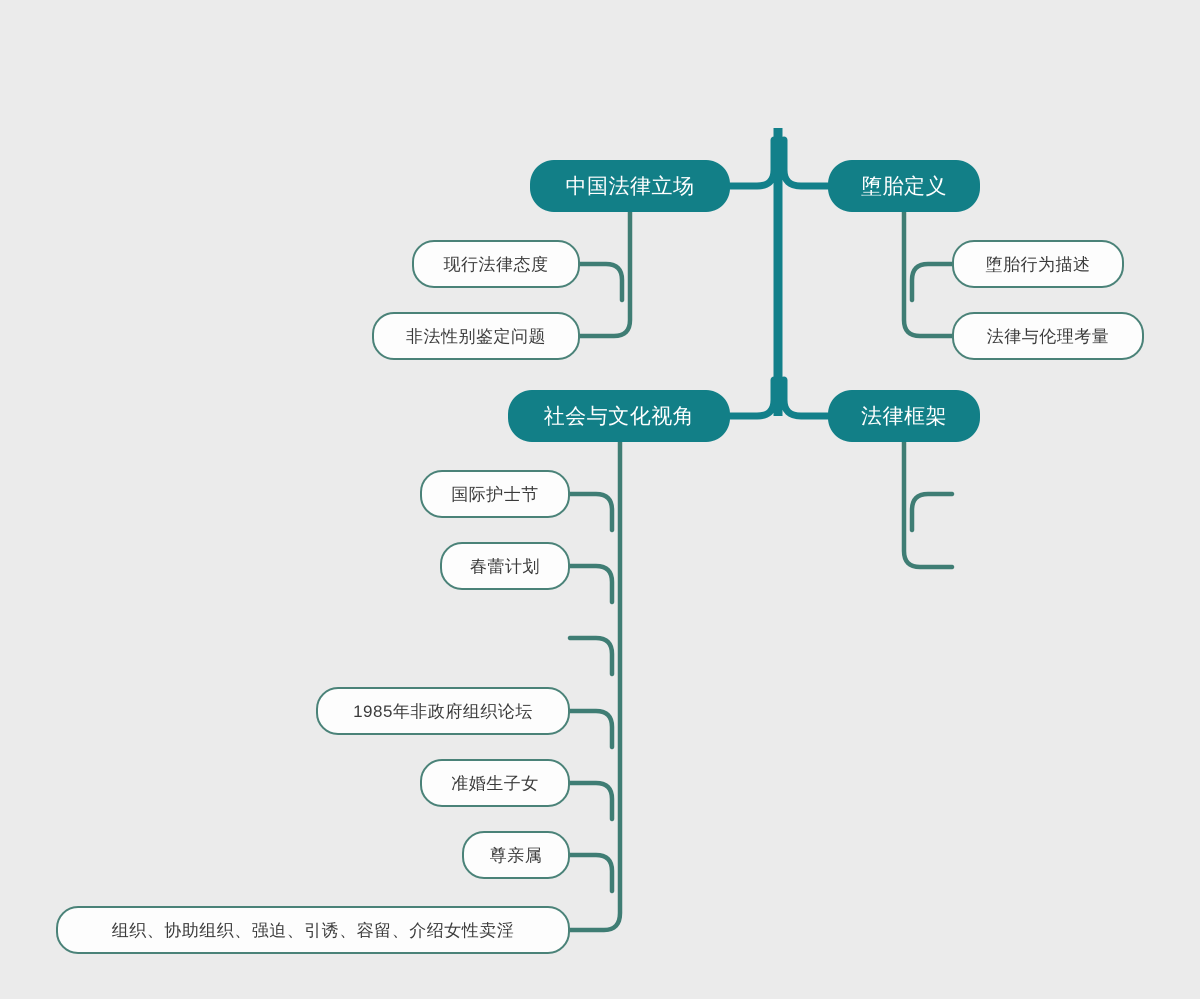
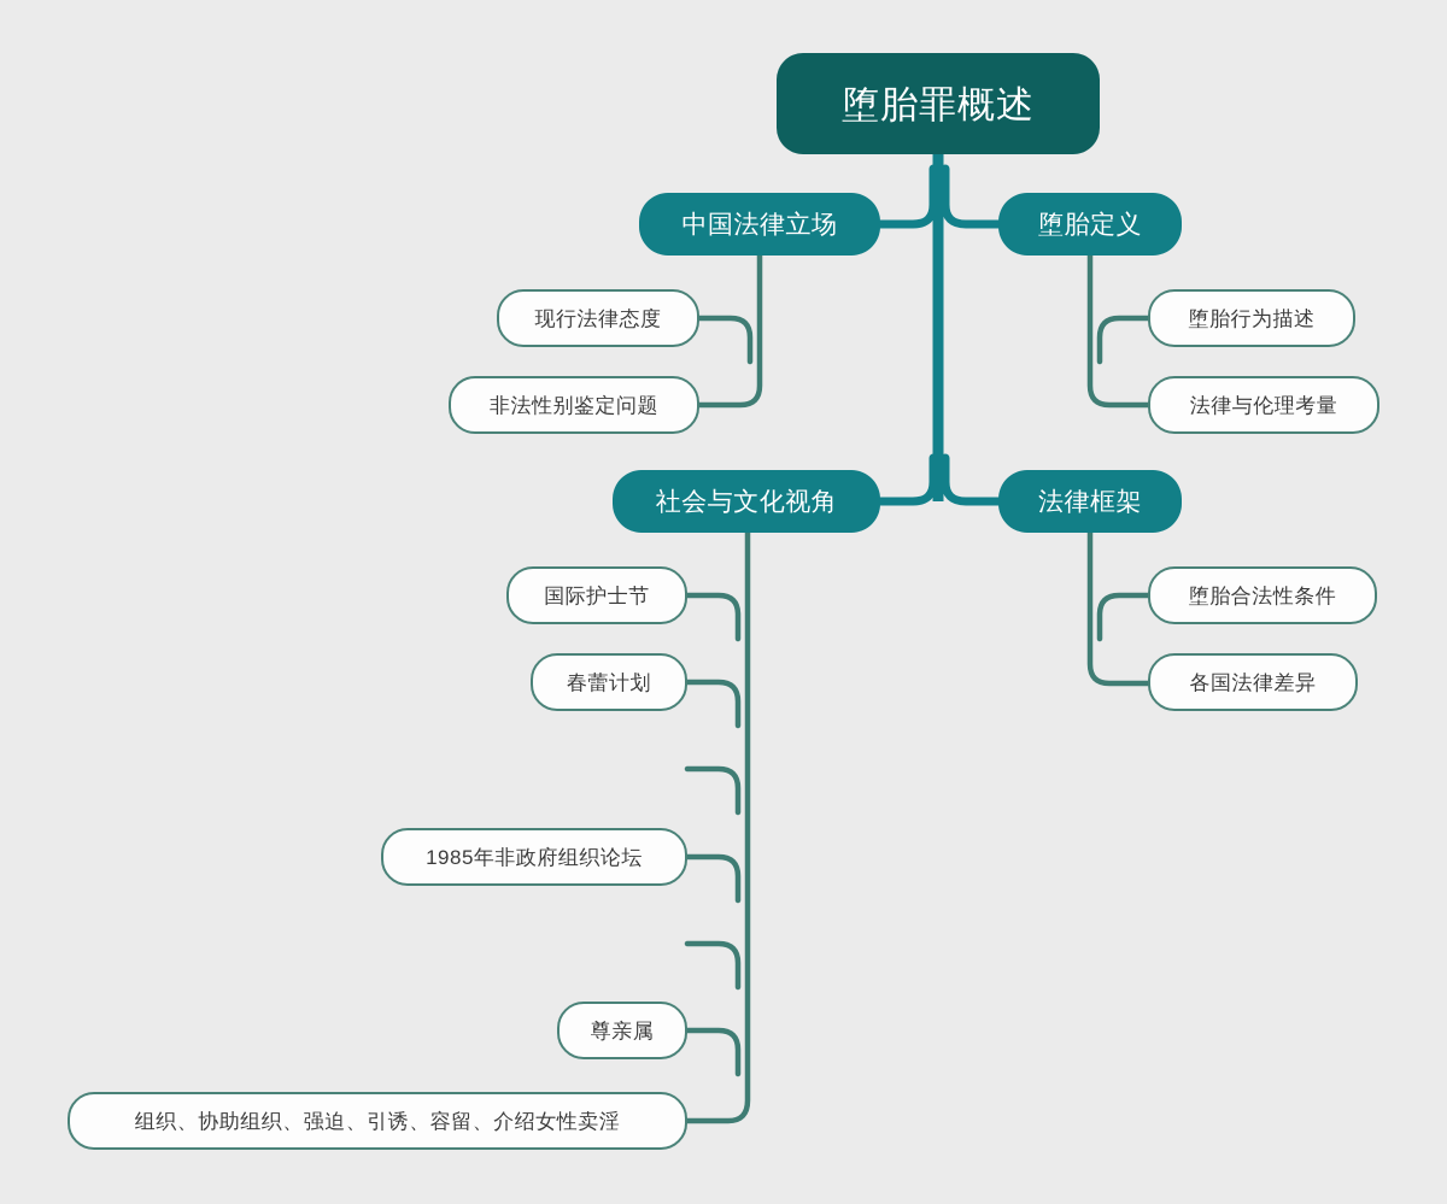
+ 堕胎罪概述
  中国法律立场
  现行法律态度
  非法性别鉴定问题
  堕胎定义
  堕胎行为描述
  法律与伦理考量
  社会与文化视角
  国际护士节
  春蕾计划
  1985年非政府组织论坛
- 准婚生子女
  尊亲属
  组织、协助组织、强迫、引诱、容留、介绍女性卖淫
  法律框架
+ 堕胎合法性条件
+ 各国法律差异
